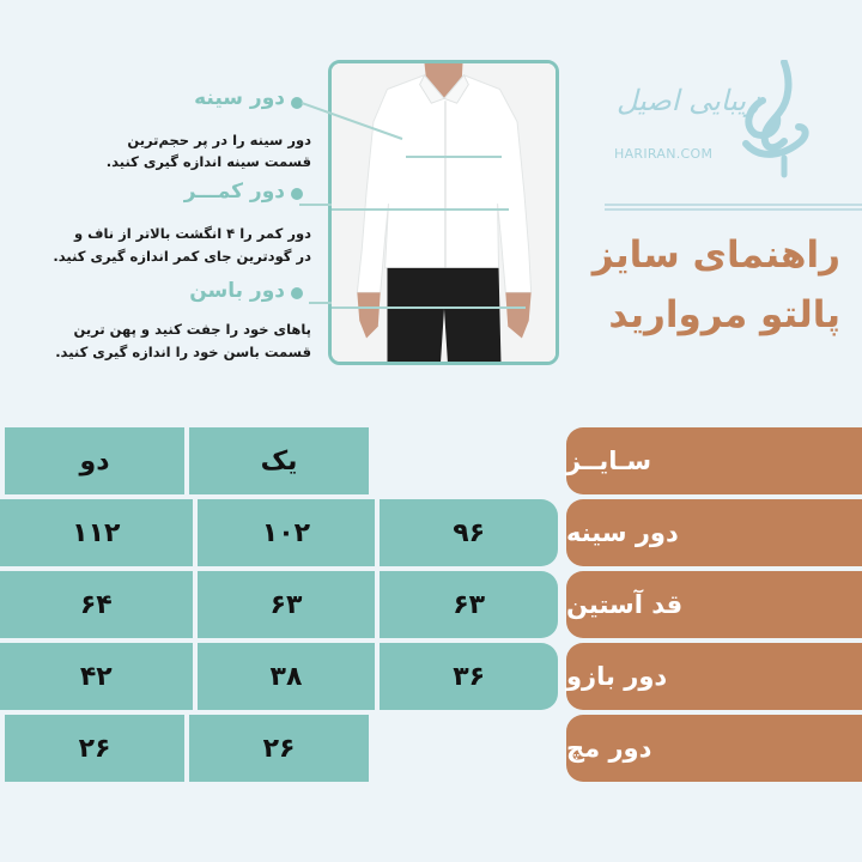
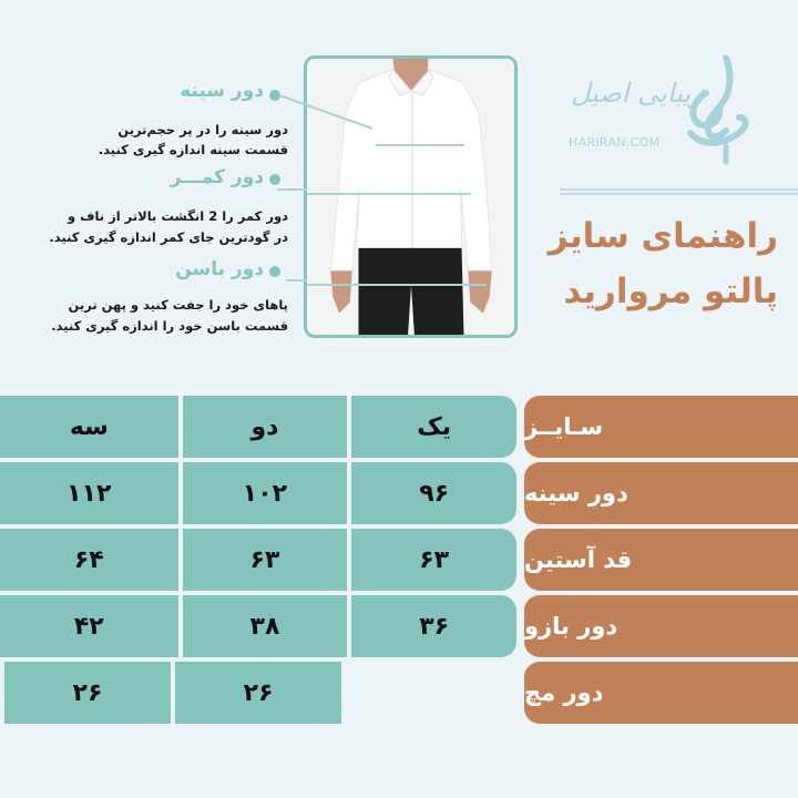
  دور سینه
  دور سینه را در پر حجم‌ترین
  قسمت سینه اندازه گیری کنید.
  دور کمـــر
- دور کمر را ۴ انگشت بالاتر از ناف و
+ دور کمر را 2 انگشت بالاتر از ناف و
  در گودترین جای کمر اندازه گیری کنید.
  دور باسن
  پاهای خود را جفت کنید و پهن ترین
  قسمت باسن خود را اندازه گیری کنید.
  زیبایی اصیل
  HARIRAN.COM
  راهنمای سایز
  پالتو مروارید
+ سه
  دو
  یک
  سـایــز
  ۱۱۲
  ۱۰۲
  ۹۶
  دور سینه
  ۶۴
  ۶۳
  ۶۳
  قد آستین
  ۴۲
  ۳۸
  ۳۶
  دور بازو
  ۲۶
  ۲۶
  دور مچ
